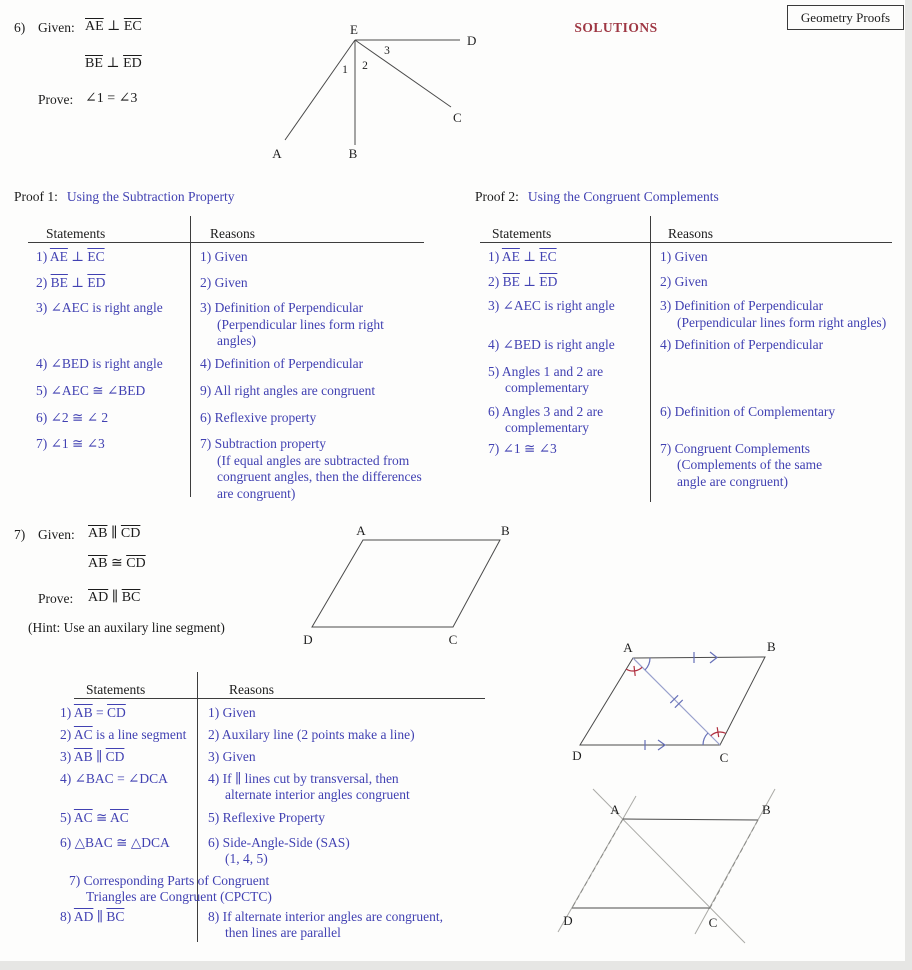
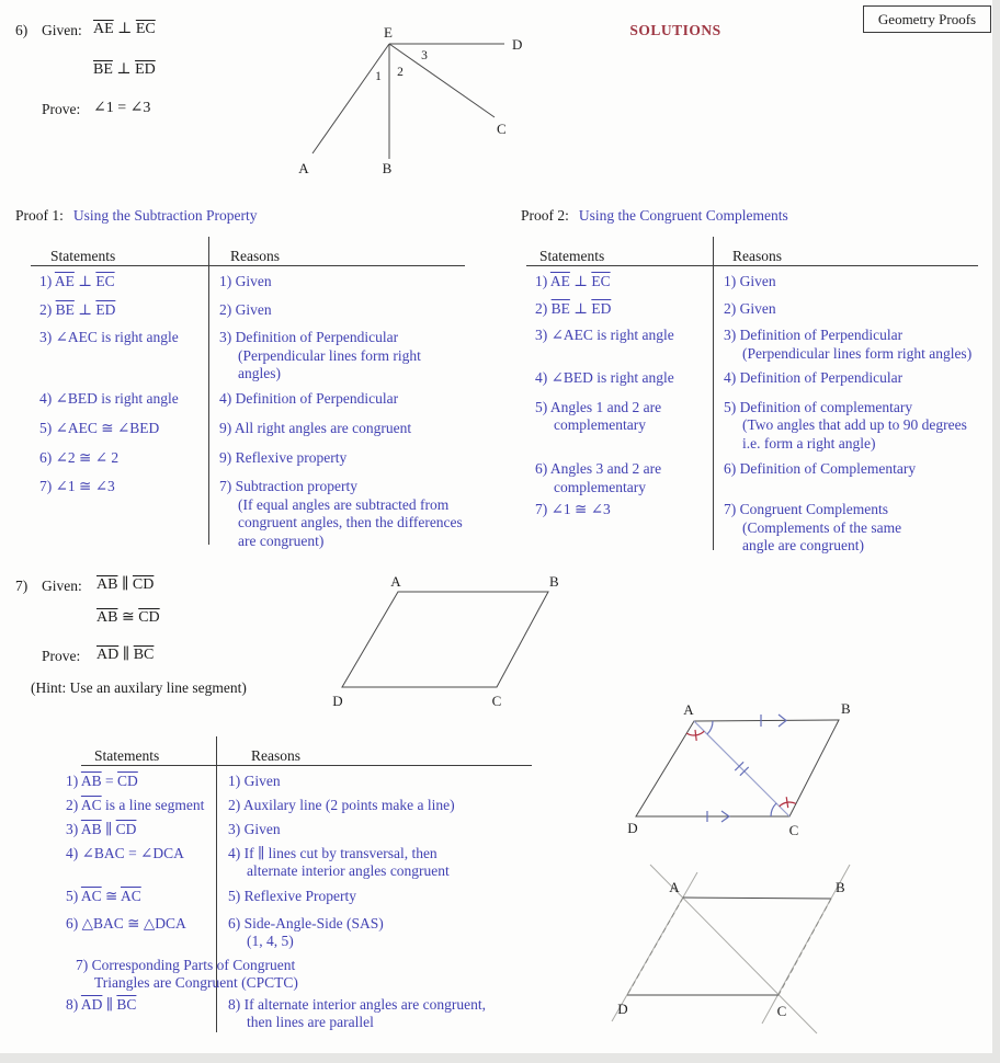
  SOLUTIONS
  Geometry Proofs
  6)
  Given:
  AE ⊥ EC
  BE ⊥ ED
  Prove:
  ∠1 = ∠3
  E
  D
  C
  B
  A
  1
  2
  3
  Proof 1: Using the Subtraction Property
  Statements
  Reasons
  1) AE ⊥ EC
  1) Given
  2) BE ⊥ ED
  2) Given
  3) ∠AEC is right angle
  3) Definition of Perpendicular
  (Perpendicular lines form right angles)
  4) ∠BED is right angle
  4) Definition of Perpendicular
  5) ∠AEC ≅ ∠BED
  9) All right angles are congruent
  6) ∠2 ≅ ∠ 2
- 6) Reflexive property
+ 9) Reflexive property
  7) ∠1 ≅ ∠3
  7) Subtraction property
  (If equal angles are subtracted from
  congruent angles, then the differences
  are congruent)
  Proof 2: Using the Congruent Complements
  Statements
  Reasons
  1) AE ⊥ EC
  1) Given
  2) BE ⊥ ED
  2) Given
  3) ∠AEC is right angle
  3) Definition of Perpendicular
  (Perpendicular lines form right angles)
  4) ∠BED is right angle
  4) Definition of Perpendicular
  5) Angles 1 and 2 are
  complementary
+ 5) Definition of complementary
+ (Two angles that add up to 90 degrees
+ i.e. form a right angle)
  6) Angles 3 and 2 are
  complementary
  6) Definition of Complementary
  7) ∠1 ≅ ∠3
  7) Congruent Complements
  (Complements of the same
  angle are congruent)
  7)
  Given:
  AB ∥ CD
  AB ≅ CD
  Prove:
  AD ∥ BC
  (Hint: Use an auxilary line segment)
  A
  B
  C
  D
  Statements
  Reasons
  1) AB = CD
  1) Given
  2) AC is a line segment
  2) Auxilary line (2 points make a line)
  3) AB ∥ CD
  3) Given
  4) ∠BAC = ∠DCA
  4) If ∥ lines cut by transversal, then
  alternate interior angles congruent
  5) AC ≅ AC
  5) Reflexive Property
  6) △BAC ≅ △DCA
  6) Side-Angle-Side (SAS)
  (1, 4, 5)
  7) Corresponding Parts of Congruent
  Triangles are Congruent (CPCTC)
  8) AD ∥ BC
  8) If alternate interior angles are congruent,
  then lines are parallel
  A
  B
  C
  D
  A
  B
  C
  D
